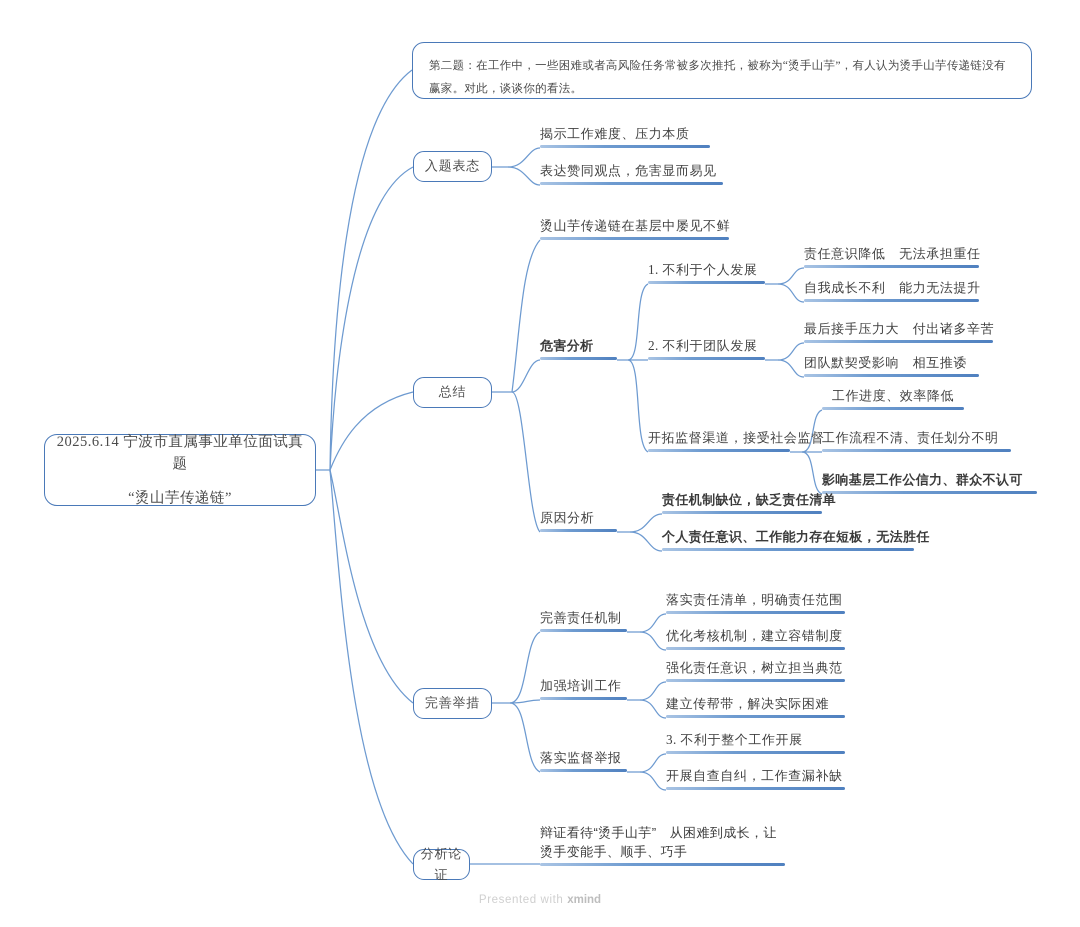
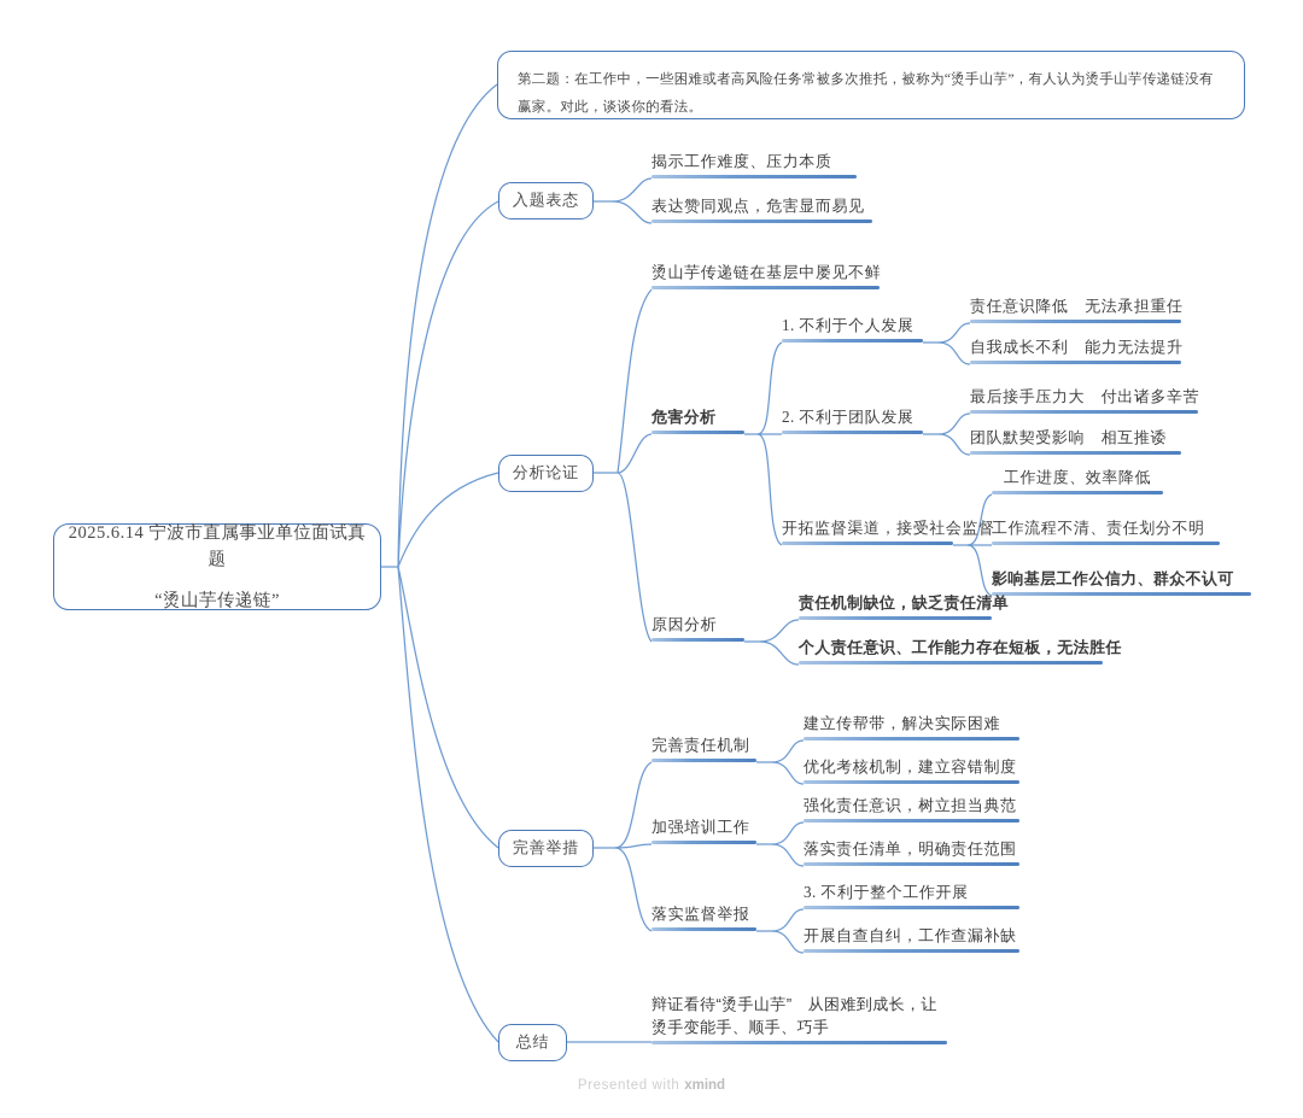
  2025.6.14 宁波市直属事业单位面试真题
  “烫山芋传递链”
  第二题：在工作中，一些困难或者高风险任务常被多次推托，被称为“烫手山芋”，有人认为烫手山芋传递链没有赢家。对此，谈谈你的看法。
  入题表态
- 总结
+ 分析论证
  完善举措
- 分析论证
+ 总结
  揭示工作难度、压力本质
  表达赞同观点，危害显而易见
  烫山芋传递链在基层中屡见不鲜
  危害分析
  1. 不利于个人发展
  责任意识降低 无法承担重任
  自我成长不利 能力无法提升
  2. 不利于团队发展
  最后接手压力大 付出诸多辛苦
  团队默契受影响 相互推诿
  开拓监督渠道，接受社会监督
  工作进度、效率降低
  工作流程不清、责任划分不明
  影响基层工作公信力、群众不认可
  原因分析
  责任机制缺位，缺乏责任清单
  个人责任意识、工作能力存在短板，无法胜任
  完善责任机制
- 落实责任清单，明确责任范围
+ 建立传帮带，解决实际困难
  优化考核机制，建立容错制度
  加强培训工作
  强化责任意识，树立担当典范
- 建立传帮带，解决实际困难
+ 落实责任清单，明确责任范围
  落实监督举报
  3. 不利于整个工作开展
  开展自查自纠，工作查漏补缺
  辩证看待“烫手山芋” 从困难到成长，让烫手变能手、顺手、巧手
  Presented with xmind
